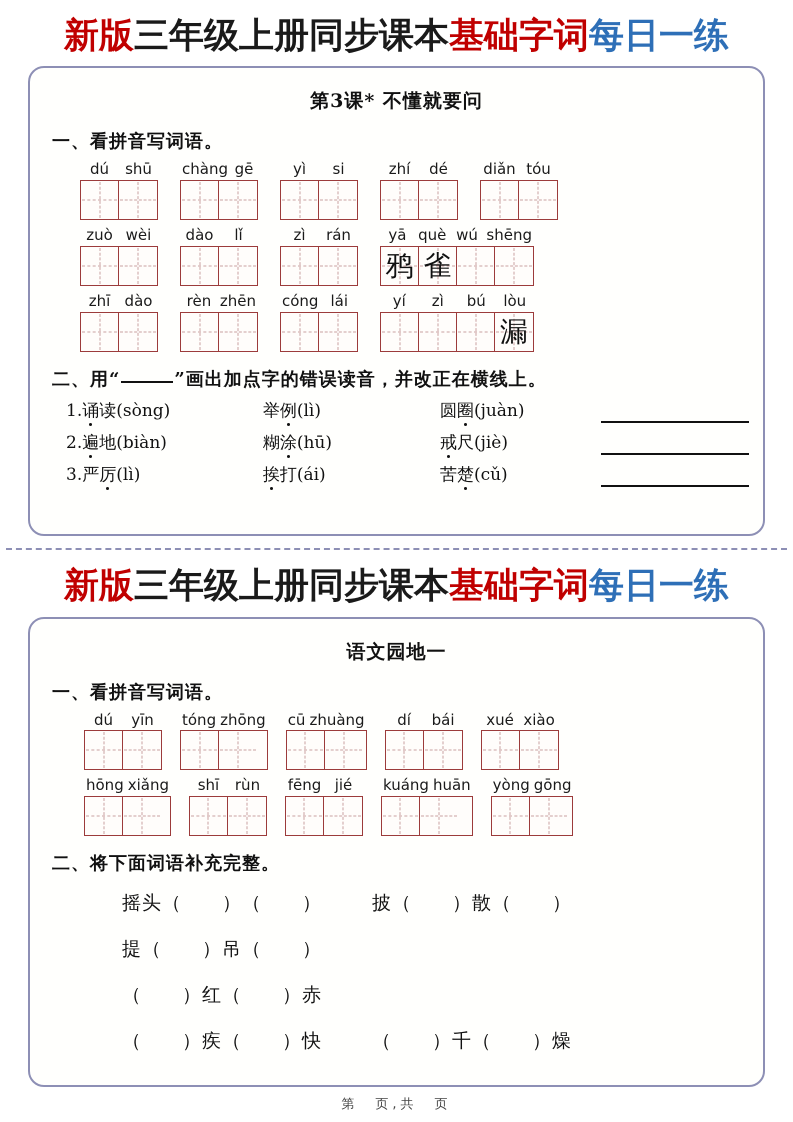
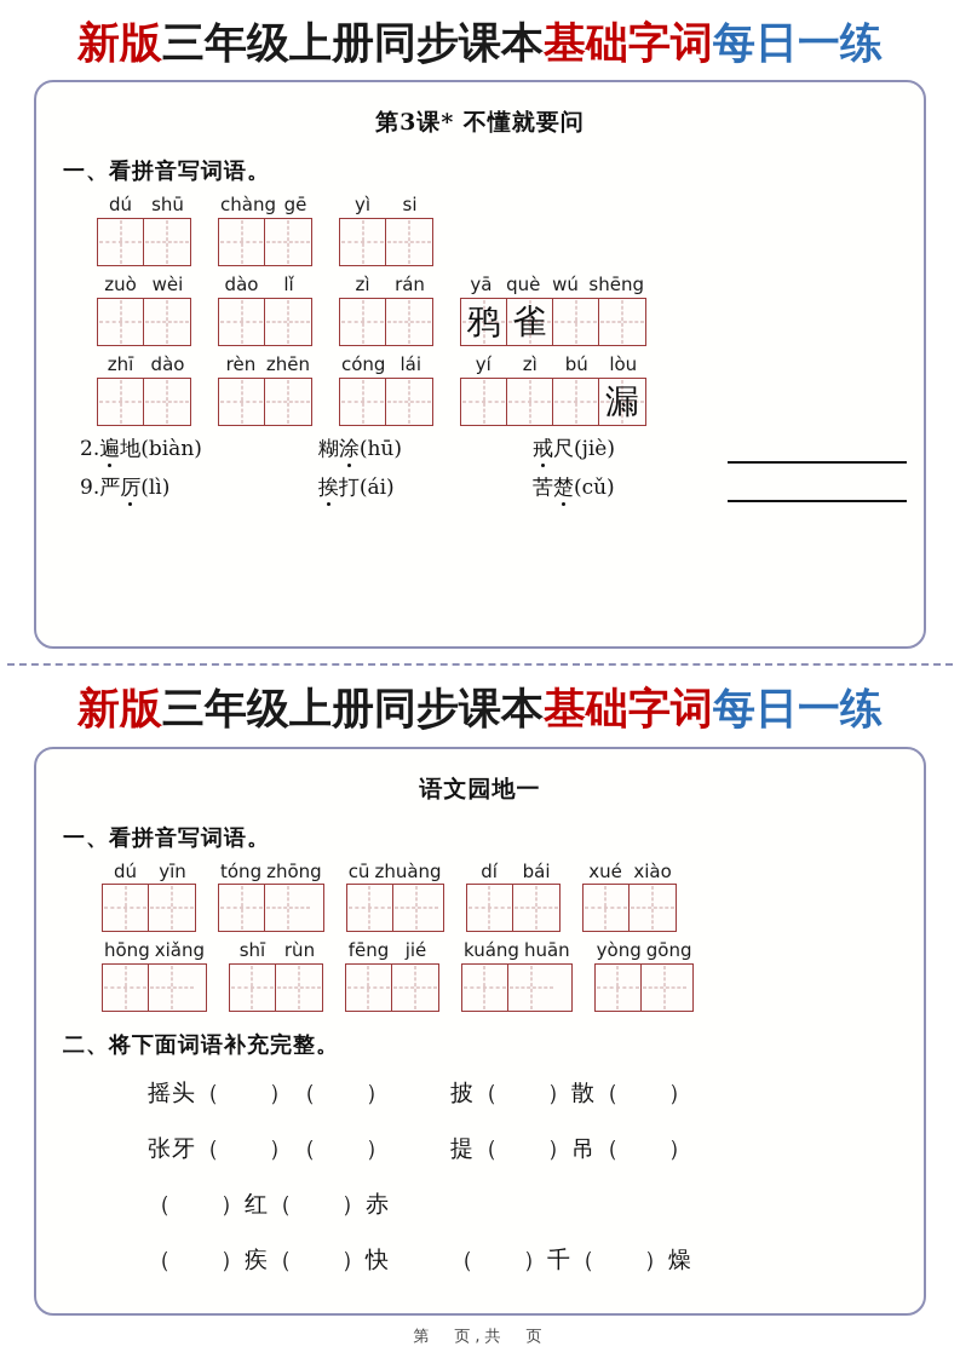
  新版三年级上册同步课本基础字词每日一练
  第3课* 不懂就要问
  一、看拼音写词语。
  dú
  shū
  chàng
  gē
  yì
  si
- zhí
- dé
- diǎn
- tóu
  zuò
  wèi
  dào
  lǐ
  zì
  rán
  yā
  què
  wú
  shēng
  鸦
  雀
  zhī
  dào
  rèn
  zhēn
  cóng
  lái
  yí
  zì
  bú
  lòu
  漏
- 二、用“ ”画出加点字的错误读音，并改正在横线上。
- 1.诵读(sòng)
- 举例(lì)
- 圆圈(juàn)
  2.遍地(biàn)
  糊涂(hū)
  戒尺(jiè)
- 3.严厉(lì)
+ 9.严厉(lì)
  挨打(ái)
  苦楚(cǔ)
  新版三年级上册同步课本基础字词每日一练
  语文园地一
  一、看拼音写词语。
  dú
  yīn
  tóng
  zhōng
  cū
  zhuàng
  dí
  bái
  xué
  xiào
  hōng
  xiǎng
  shī
  rùn
  fēng
  jié
  kuáng
  huān
  yòng
  gōng
  二、将下面词语补充完整。
  摇头（ ）（ ）
  披（ ）散（ ）
+ 张牙（ ）（ ）
  提（ ）吊（ ）
  （ ）红（ ）赤
  （ ）疾（ ）快
  （ ）千（ ）燥
  第 页,共 页
